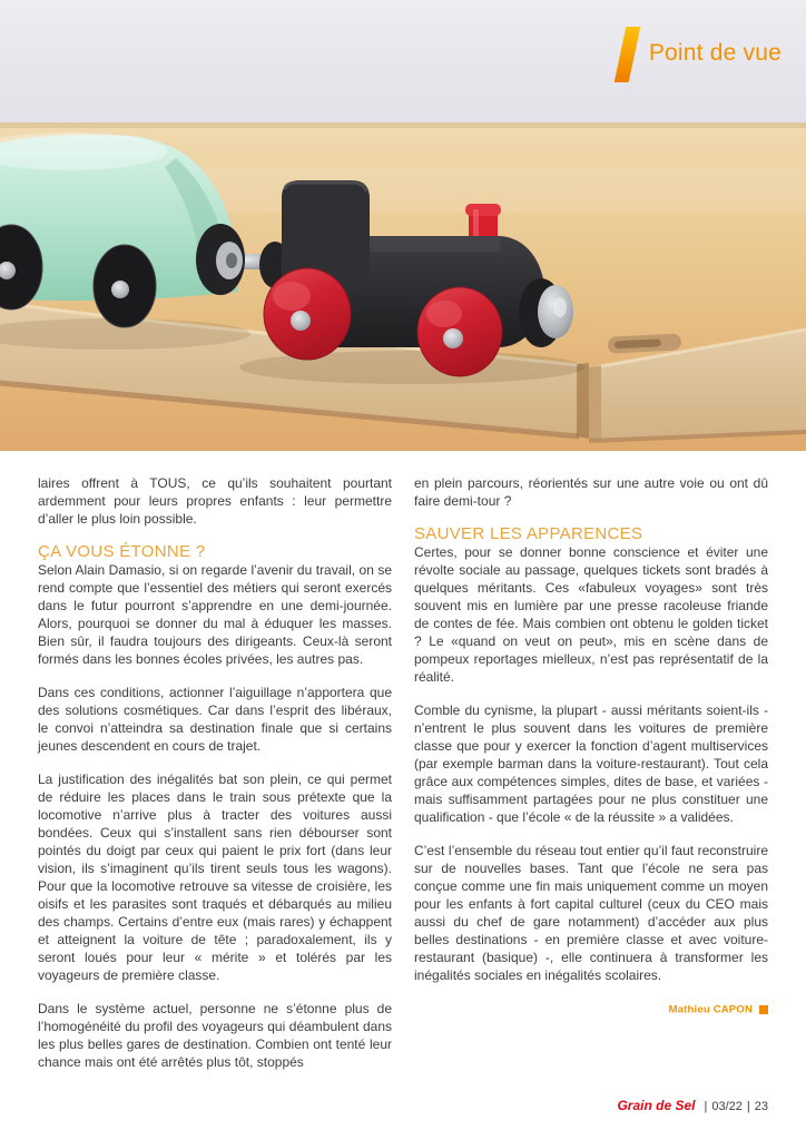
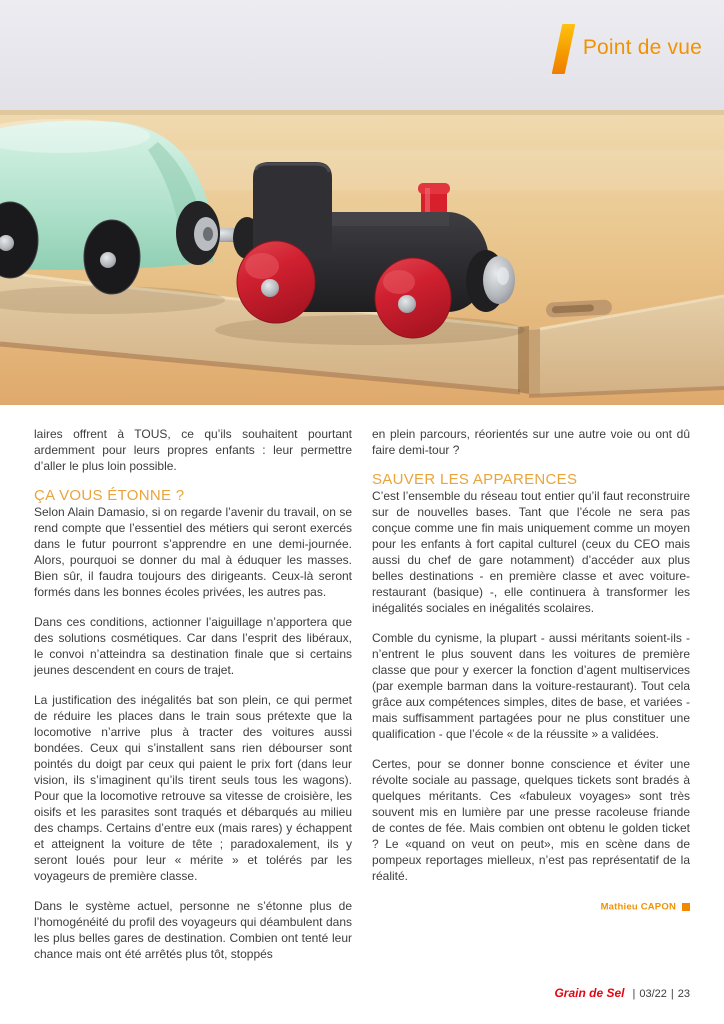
  Point de vue
  laires offrent à TOUS, ce qu’ils souhaitent pourtant ardemment pour leurs propres enfants : leur permettre d’aller le plus loin possible.
  ÇA VOUS ÉTONNE ?
  Selon Alain Damasio, si on regarde l’avenir du travail, on se rend compte que l’essentiel des métiers qui seront exercés dans le futur pourront s’apprendre en une demi-journée. Alors, pourquoi se donner du mal à éduquer les masses. Bien sûr, il faudra toujours des dirigeants. Ceux-là seront formés dans les bonnes écoles privées, les autres pas.
  Dans ces conditions, actionner l’aiguillage n’apportera que des solutions cosmétiques. Car dans l’esprit des libéraux, le convoi n’atteindra sa destination finale que si certains jeunes descendent en cours de trajet.
  La justification des inégalités bat son plein, ce qui permet de réduire les places dans le train sous prétexte que la locomotive n’arrive plus à tracter des voitures aussi bondées. Ceux qui s’installent sans rien débourser sont pointés du doigt par ceux qui paient le prix fort (dans leur vision, ils s’imaginent qu’ils tirent seuls tous les wagons). Pour que la locomotive retrouve sa vitesse de croisière, les oisifs et les parasites sont traqués et débarqués au milieu des champs. Certains d’entre eux (mais rares) y échappent et atteignent la voiture de tête ; paradoxalement, ils y seront loués pour leur « mérite » et tolérés par les voyageurs de première classe.
  Dans le système actuel, personne ne s’étonne plus de l’homogénéité du profil des voyageurs qui déambulent dans les plus belles gares de destination. Combien ont tenté leur chance mais ont été arrêtés plus tôt, stoppés
  en plein parcours, réorientés sur une autre voie ou ont dû faire demi-tour ?
  SAUVER LES APPARENCES
- Certes, pour se donner bonne conscience et éviter une révolte sociale au passage, quelques tickets sont bradés à quelques méritants. Ces «fabuleux voyages» sont très souvent mis en lumière par une presse racoleuse friande de contes de fée. Mais combien ont obtenu le golden ticket ? Le «quand on veut on peut», mis en scène dans de pompeux reportages mielleux, n’est pas représentatif de la réalité.
+ C’est l’ensemble du réseau tout entier qu’il faut reconstruire sur de nouvelles bases. Tant que l’école ne sera pas conçue comme une fin mais uniquement comme un moyen pour les enfants à fort capital culturel (ceux du CEO mais aussi du chef de gare notamment) d’accéder aux plus belles destinations - en première classe et avec voiture-restaurant (basique) -, elle continuera à transformer les inégalités sociales en inégalités scolaires.
  Comble du cynisme, la plupart - aussi méritants soient-ils - n’entrent le plus souvent dans les voitures de première classe que pour y exercer la fonction d’agent multiservices (par exemple barman dans la voiture-restaurant). Tout cela grâce aux compétences simples, dites de base, et variées - mais suffisamment partagées pour ne plus constituer une qualification - que l’école « de la réussite » a validées.
- C’est l’ensemble du réseau tout entier qu’il faut reconstruire sur de nouvelles bases. Tant que l’école ne sera pas conçue comme une fin mais uniquement comme un moyen pour les enfants à fort capital culturel (ceux du CEO mais aussi du chef de gare notamment) d’accéder aux plus belles destinations - en première classe et avec voiture-restaurant (basique) -, elle continuera à transformer les inégalités sociales en inégalités scolaires.
+ Certes, pour se donner bonne conscience et éviter une révolte sociale au passage, quelques tickets sont bradés à quelques méritants. Ces «fabuleux voyages» sont très souvent mis en lumière par une presse racoleuse friande de contes de fée. Mais combien ont obtenu le golden ticket ? Le «quand on veut on peut», mis en scène dans de pompeux reportages mielleux, n’est pas représentatif de la réalité.
  Mathieu CAPON
  Grain de Sel | 03/22 | 23
